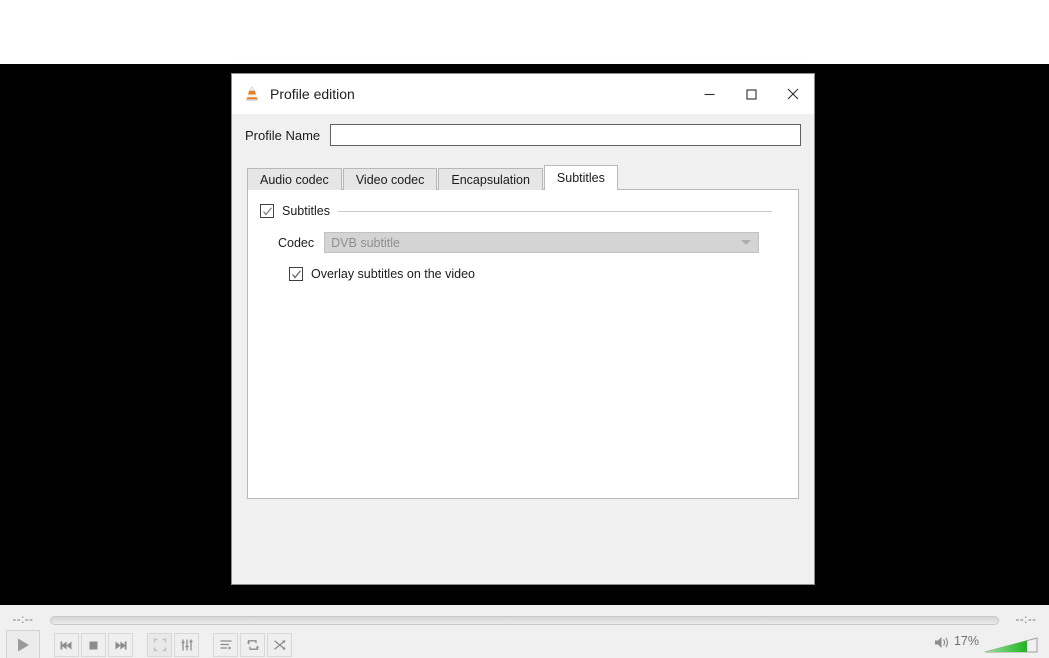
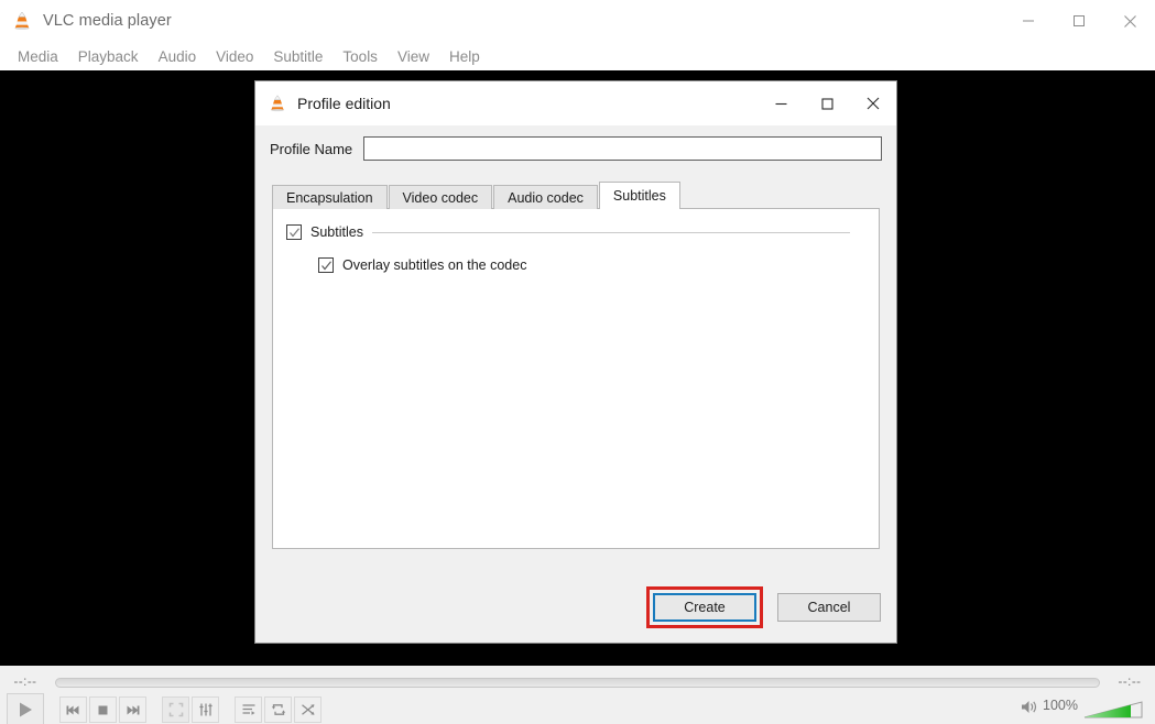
+ VLC media player
+ Media
+ Playback
+ Audio
+ Video
+ Subtitle
+ Tools
+ View
+ Help
  --:--
  --:--
- 17%
+ 100%
  Profile edition
  Profile Name
- Audio codec
+ Encapsulation
  Video codec
- Encapsulation
+ Audio codec
  Subtitles
  Subtitles
- Codec
- DVB subtitle
- Overlay subtitles on the video
+ Overlay subtitles on the codec
+ Create
+ Cancel
